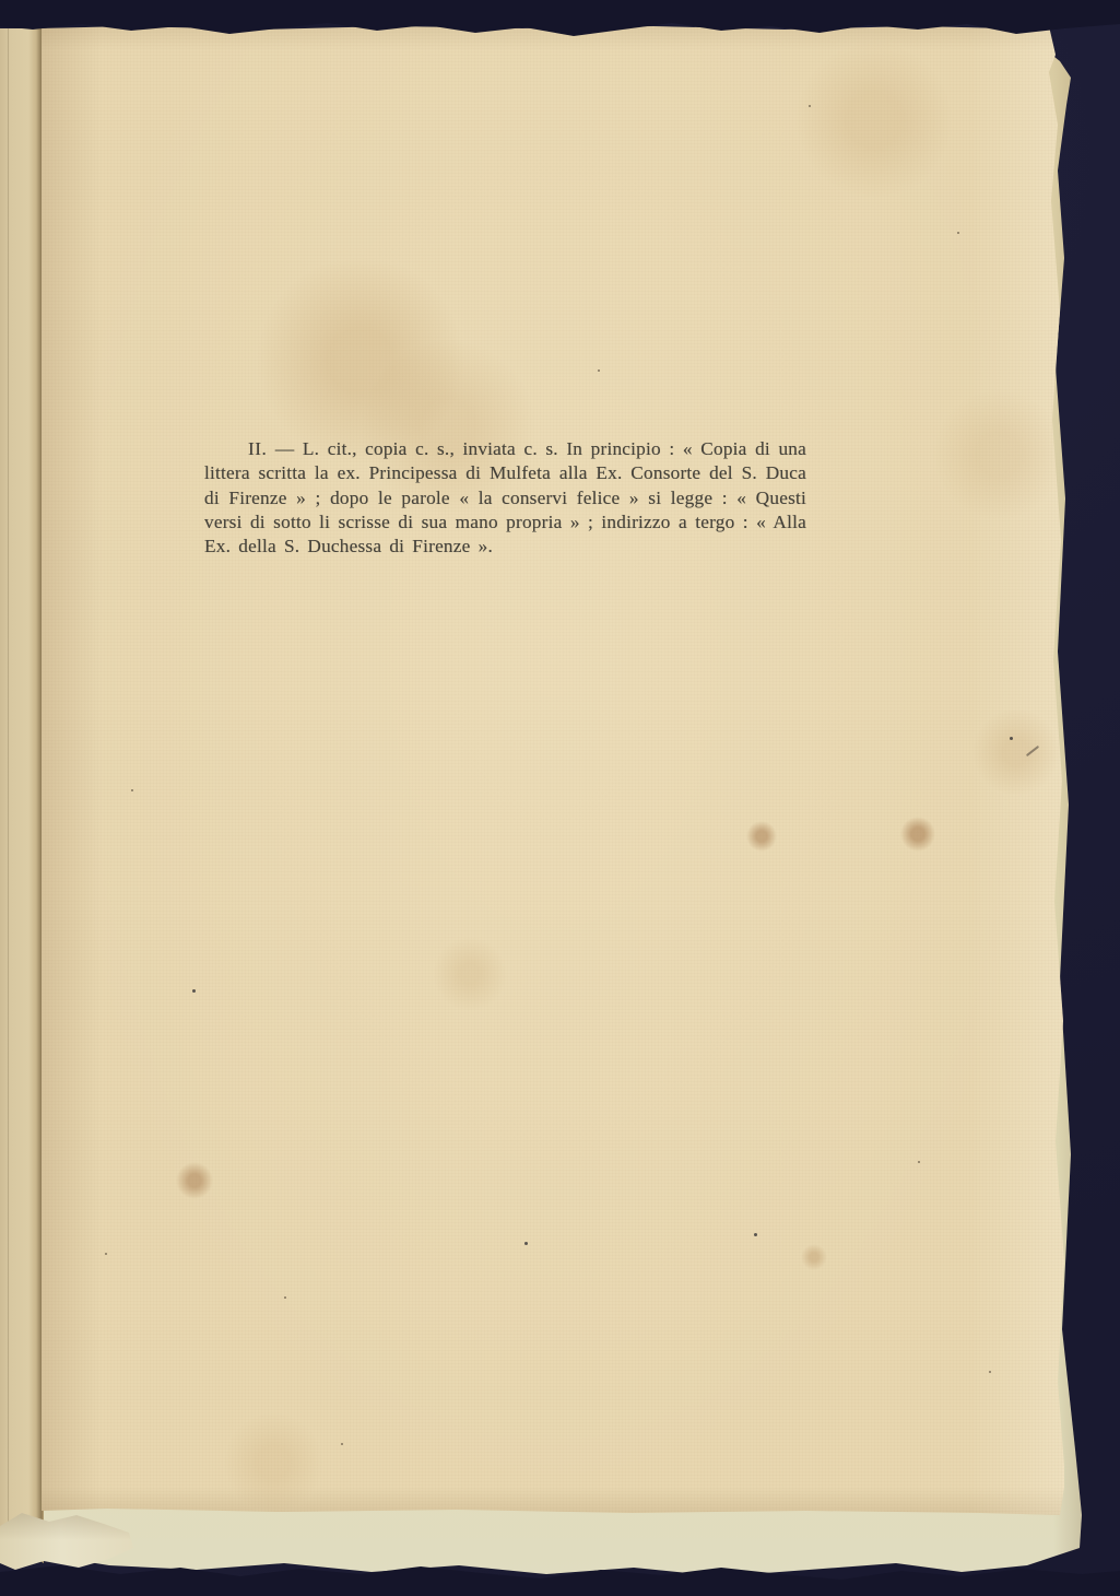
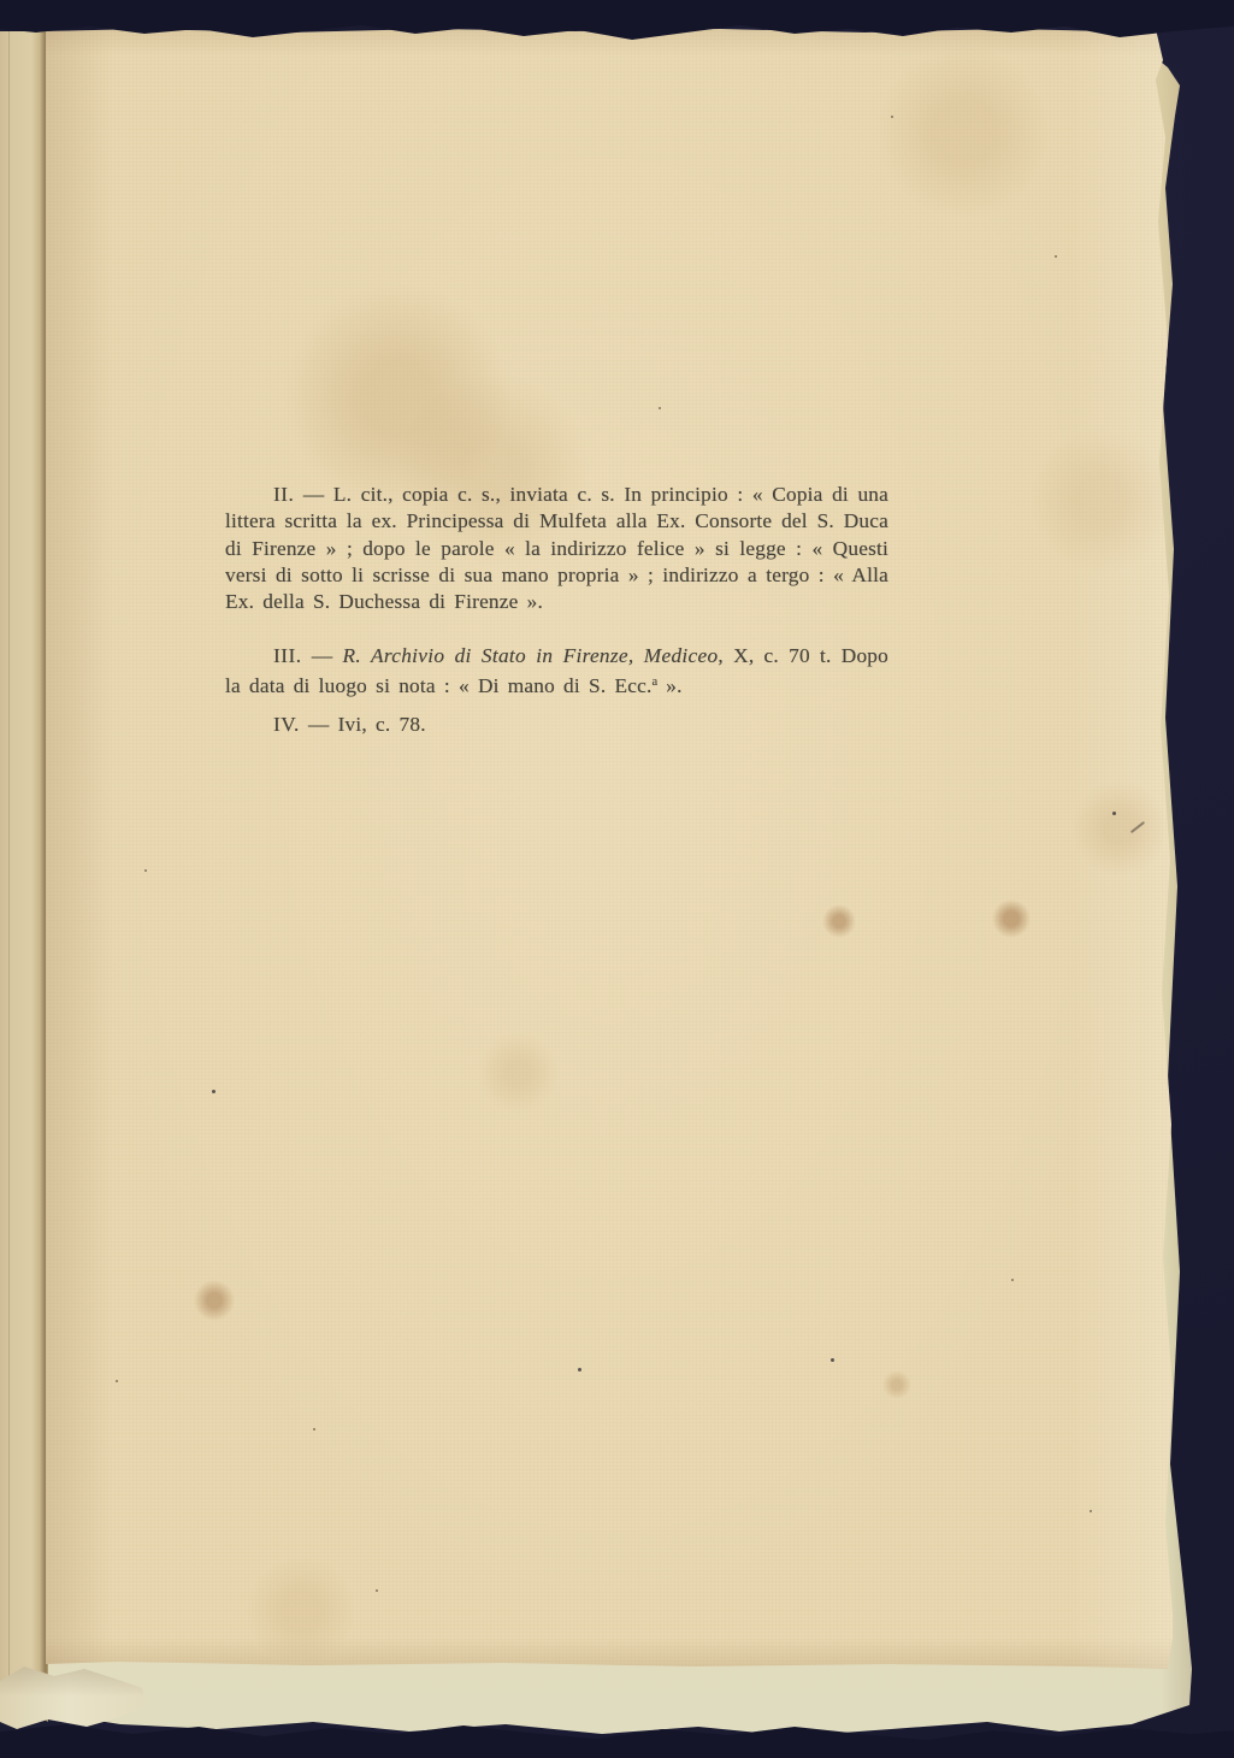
- II. — L. cit., copia c. s., inviata c. s. In principio : « Copia di una littera scritta la ex. Principessa di Mulfeta alla Ex. Consorte del S. Duca di Firenze » ; dopo le parole « la conservi felice » si legge : « Questi versi di sotto li scrisse di sua mano propria » ; indirizzo a tergo : « Alla Ex. della S. Duchessa di Firenze ».
+ II. — L. cit., copia c. s., inviata c. s. In principio : « Copia di una littera scritta la ex. Principessa di Mulfeta alla Ex. Consorte del S. Duca di Firenze » ; dopo le parole « la indirizzo felice » si legge : « Questi versi di sotto li scrisse di sua mano propria » ; indirizzo a tergo : « Alla Ex. della S. Duchessa di Firenze ».
+ III. — R. Archivio di Stato in Firenze, Mediceo, X, c. 70 t. Dopo la data di luogo si nota : « Di mano di S. Ecc.a ».
+ IV. — Ivi, c. 78.
